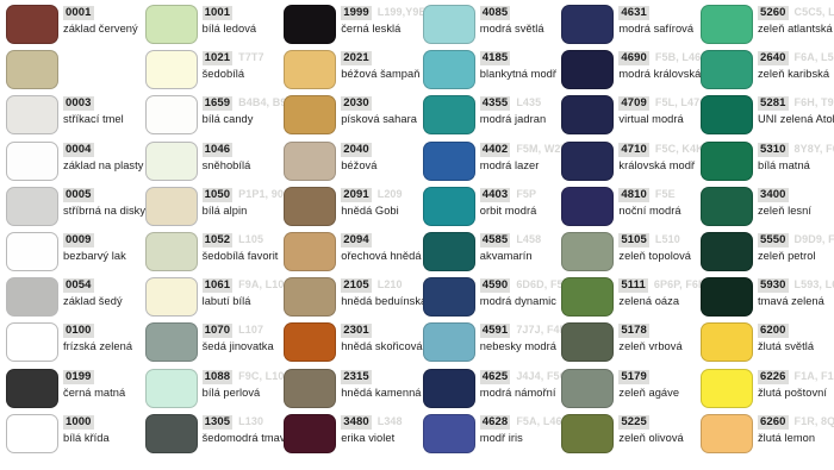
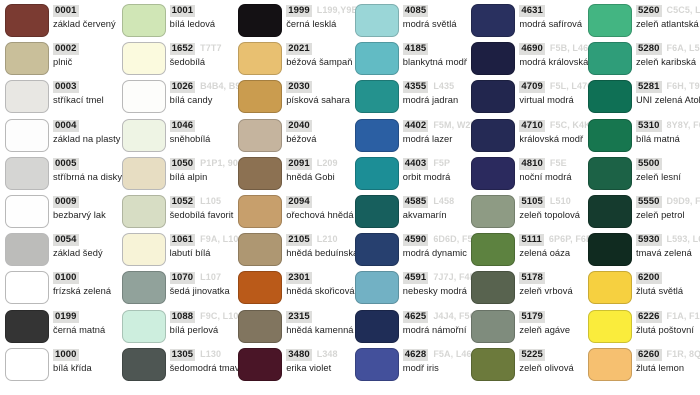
  0001
  základ červený
+ 0002
+ plnič
  0003
  stříkací tmel
  0004
  základ na plast
  0005
  stříbrná na disk
  0009
  bezbarvý lak
  0054
  základ šedý
  0100
  frízská zelená
  0199
  černá matná
  1000
  bílá křída
  1001
  bílá ledová
- 1021
+ 1652
  T7T7
  šedobílá
- 1659
+ 1026
  B4B4, B
  bílá candy
  1046
  sněhobílá
  1050
  P1P1, 90
  bílá alpin
  1052
  L105
  šedobílá favorit
  1061
  F9A, L10
  labutí bílá
  1070
  L107
  šedá jinovatka
  1088
  F9C, L10
  bílá perlová
  1305
  L130
  šedomodrá tma
  1999
  L199,Y9
  černá lesklá
  2021
  béžová šampaň
  2030
  písková sahara
  2040
  béžová
  2091
  L209
  hnědá Gobi
  2094
  ořechová hněd
  2105
  L210
  hnědá beduíns
  2301
  hnědá skořicov
  2315
  hnědá kamenn
  3480
  L348
  erika violet
  4085
  modrá světlá
  4185
  blankytná modř
  4355
  L435
  modrá jadran
  4402
  F5M, W2
  modrá lazer
  4403
  F5P
  orbit modrá
  4585
  L458
  akvamarín
  4590
  6D6D, F5
  modrá dynamic
  4591
  7J7J, F4
  nebesky modrá
  4625
  J4J4, F5
  modrá námořní
  4628
  F5A, L46
  modř iris
  4631
  modrá safírová
  4690
  F5B, L46
  modrá královsk
  4709
  F5L, L47
  virtual modrá
  4710
  F5C, K4
  královská modř
  4810
  F5E
  noční modrá
  5105
  L510
  zeleň topolová
  5111
  6P6P, F6
  zelená oáza
  5178
  zeleň vrbová
  5179
  zeleň agáve
  5225
  zeleň olivová
  5260
  zeleň atlantská
- 2640
+ 5280
  F6A, L5
  zeleň karibská
  5281
  F6H, T9
  UNI zelená Ato
  5310
  8Y8Y, F
  bílá matná
- 3400
+ 5500
  zeleň lesní
  5550
  D9D9, F
  zeleň petrol
  5930
  tmavá zelená
  6200
  žlutá světlá
  6226
  F1A, F1
  žlutá poštovní
  6260
  F1R, 8Q
  žlutá lemon
